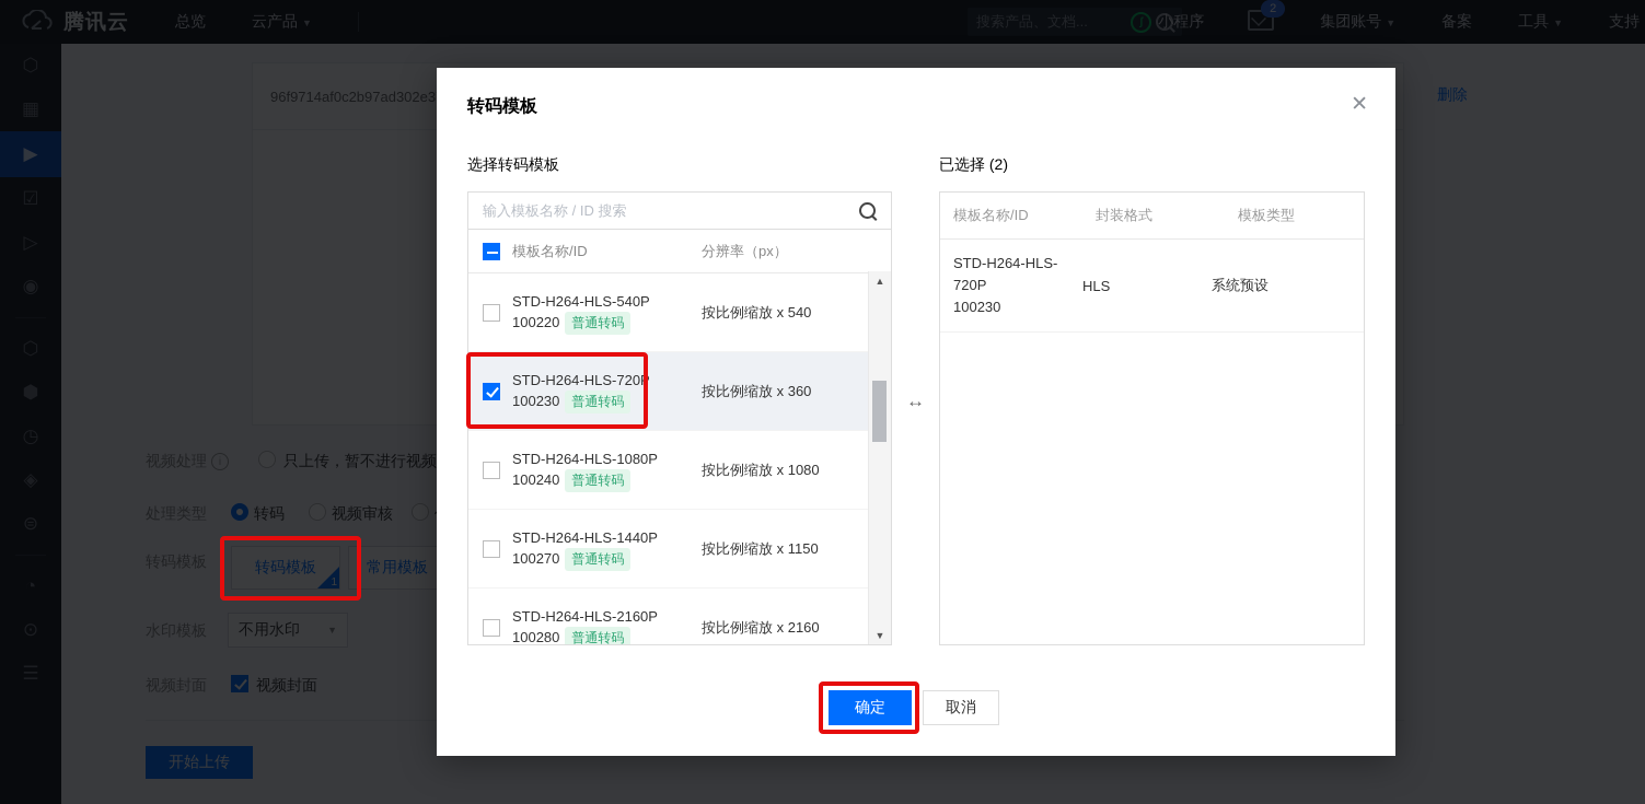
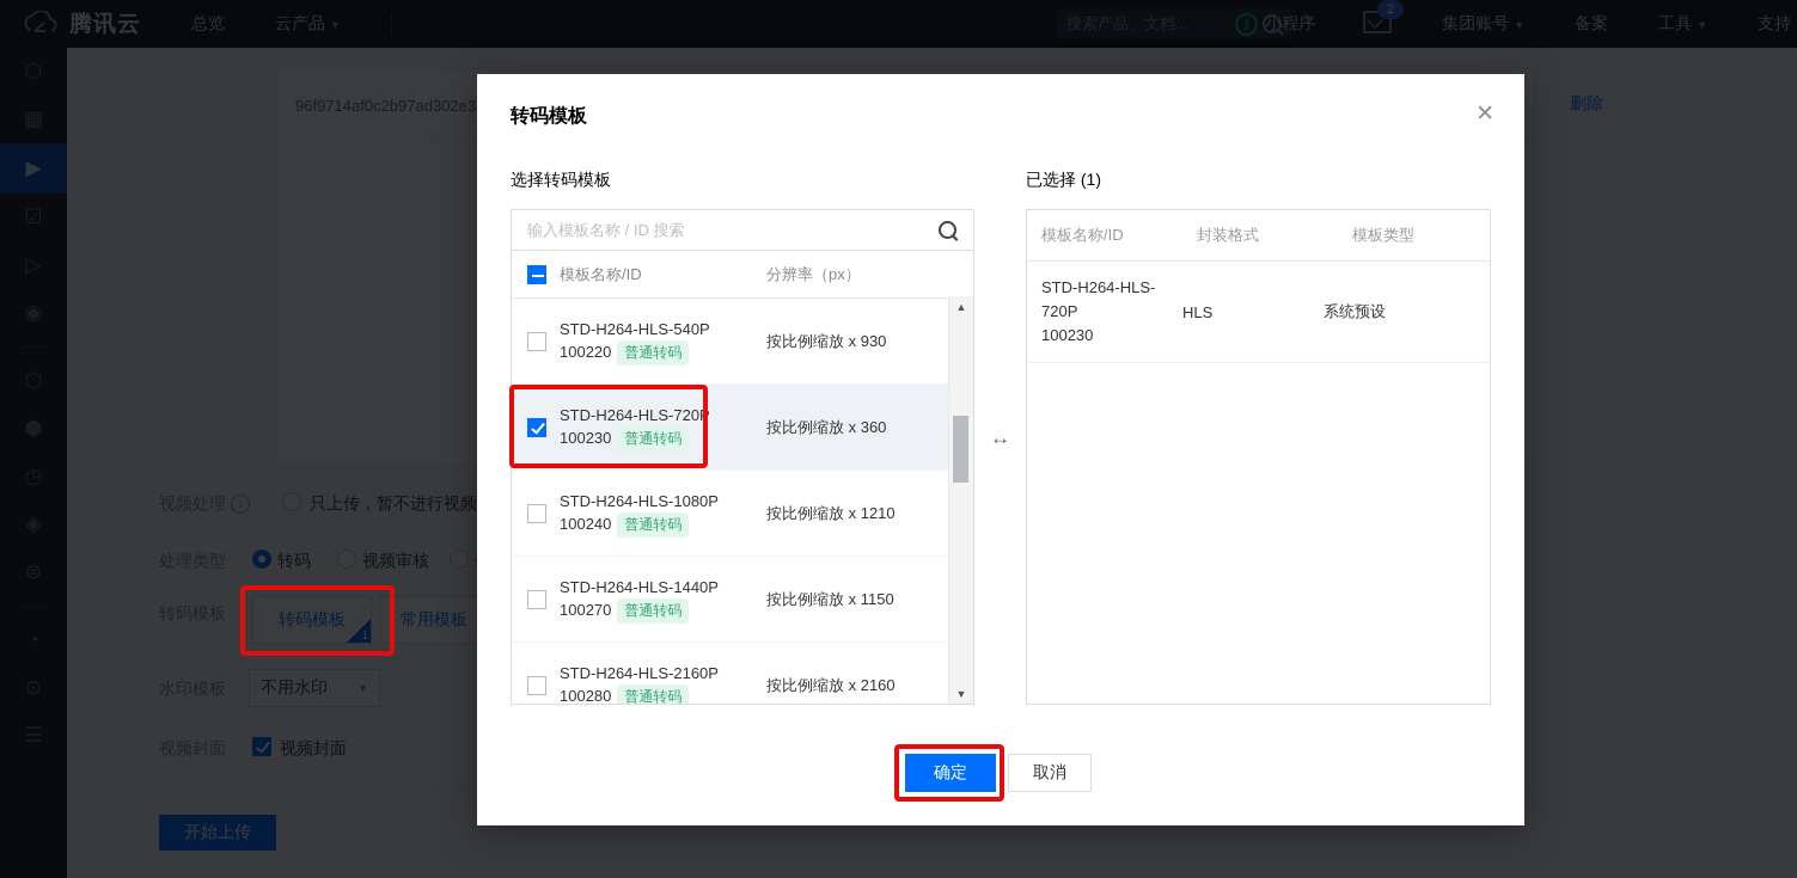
  腾讯云
  总览
  云产品 ▼
  ʃ
  小程序
  2
  集团账号 ▼
  备案
  工具 ▼
  ▶
  96f9714af0c2b97ad302e3
  删除
  视频处理
  只上传，暂不进行视频
  处理类型
  转码
  视频审核
  转码模板
  转码模板
  1
  常用模板
  水印模板
  不用水印
  ▼
  视频封面
  视频封面
  开始上传
  转码模板
  ✕
  选择转码模板
  输入模板名称 / ID 搜索
  模板名称/ID
  分辨率（px）
  STD-H264-HLS-540P
  100220 普通转码
- 按比例缩放 x 540
+ 按比例缩放 x 930
  STD-H264-HLS-720P
  100230 普通转码
  按比例缩放 x 360
  STD-H264-HLS-1080P
  100240 普通转码
- 按比例缩放 x 1080
+ 按比例缩放 x 1210
  STD-H264-HLS-1440P
  100270 普通转码
  按比例缩放 x 1150
  STD-H264-HLS-2160P
  100280 普通转码
  按比例缩放 x 2160
  ▲
  ▼
  ↔
- 已选择 (2)
+ 已选择 (1)
  模板名称/ID
  封装格式
  模板类型
  STD-H264-HLS-720P
  100230
  HLS
  系统预设
  确定
  取消
